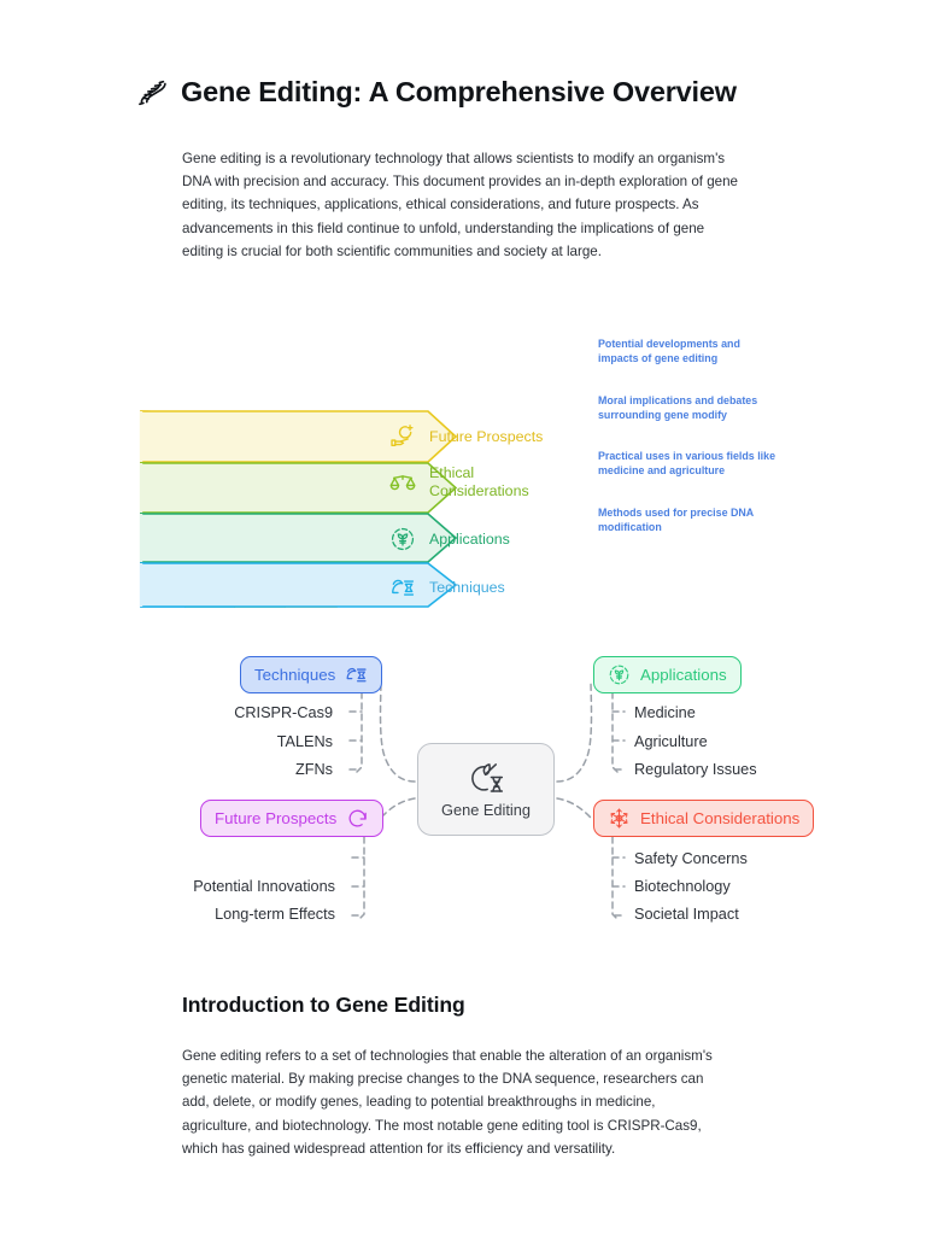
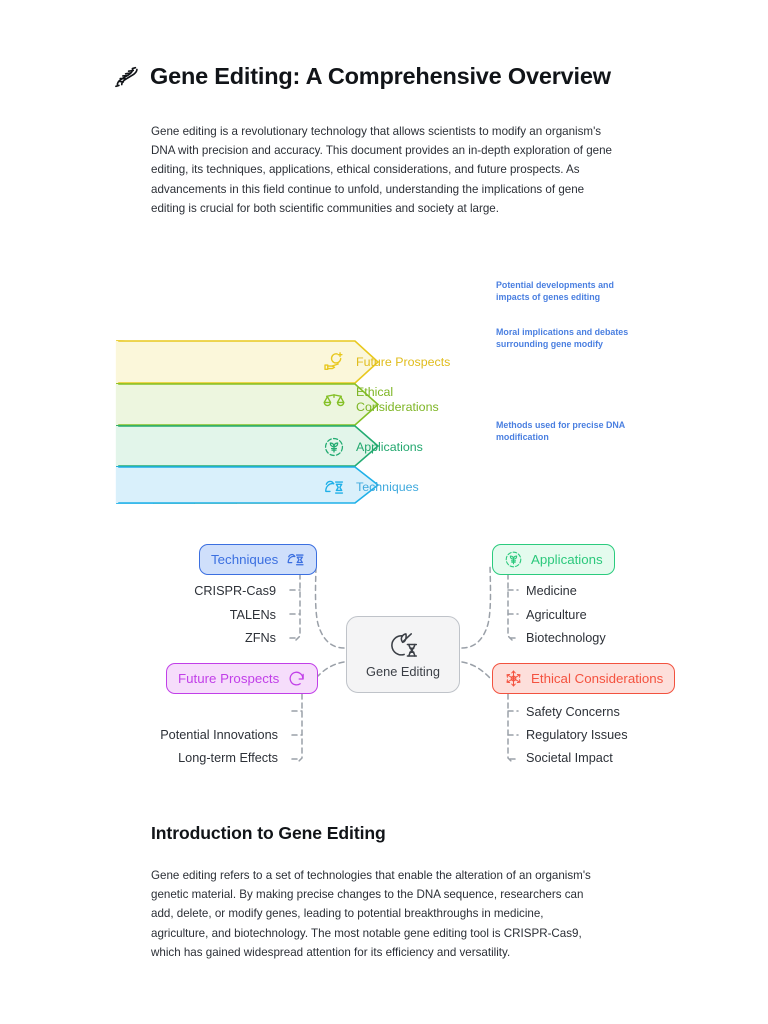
  Gene Editing: A Comprehensive Overview
  Gene editing is a revolutionary technology that allows scientists to modify an organism's DNA with precision and accuracy. This document provides an in-depth exploration of gene editing, its techniques, applications, ethical considerations, and future prospects. As advancements in this field continue to unfold, understanding the implications of gene editing is crucial for both scientific communities and society at large.
  Future Prospects
- Potential developments and impacts of gene editing
+ Potential developments and impacts of genes editing
  Ethical Considerations
  Moral implications and debates surrounding gene modify
  Applications
- Practical uses in various fields like medicine and agriculture
  Techniques
  Methods used for precise DNA modification
  Gene Editing
  Techniques
  CRISPR-Cas9
  TALENs
  ZFNs
  Applications
  Medicine
  Agriculture
- Regulatory Issues
+ Biotechnology
  Future Prospects
  Potential Innovations
  Long-term Effects
  Ethical Considerations
  Safety Concerns
- Biotechnology
+ Regulatory Issues
  Societal Impact
  Introduction to Gene Editing
  Gene editing refers to a set of technologies that enable the alteration of an organism's genetic material. By making precise changes to the DNA sequence, researchers can add, delete, or modify genes, leading to potential breakthroughs in medicine, agriculture, and biotechnology. The most notable gene editing tool is CRISPR-Cas9, which has gained widespread attention for its efficiency and versatility.
